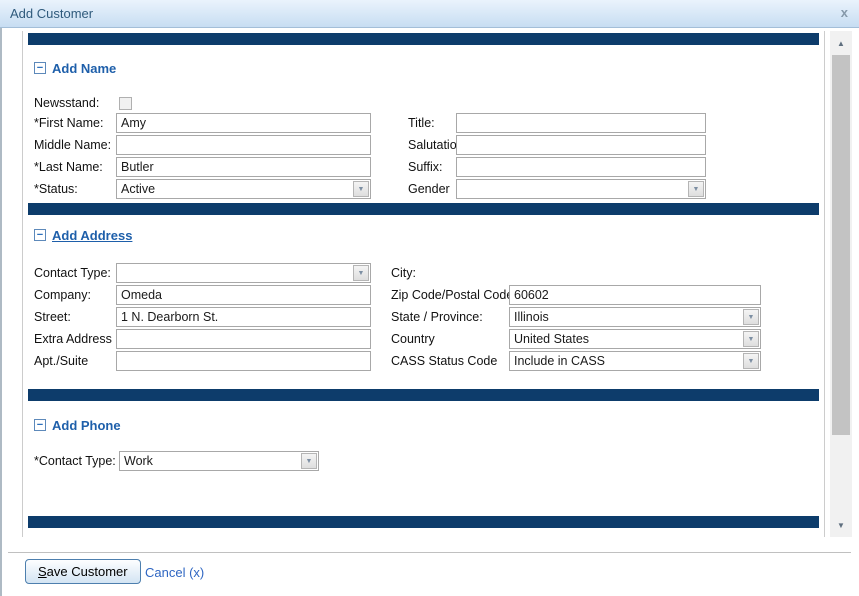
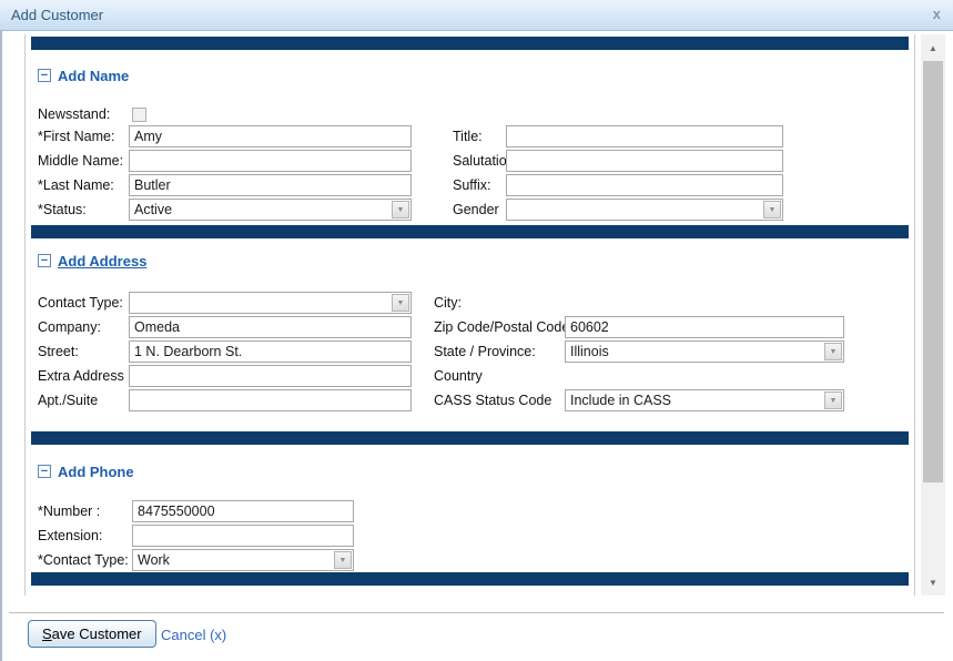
  Add Customer
  x
  −
  Add Name
  Newsstand:
  *First Name:
  Amy
  Title:
  Middle Name:
  Salutatio
  *Last Name:
  Butler
  Suffix:
  *Status:
  Active
  Gender
  −
  Add Address
  Contact Type:
  City:
  Company:
  Omeda
  Zip Code/Postal Cod
  60602
  Street:
  1 N. Dearborn St.
  State / Province:
  Illinois
  Extra Address
  Country
- United States
  Apt./Suite
  CASS Status Code
  Include in CASS
  −
  Add Phone
+ *Number :
+ 8475550000
+ Extension:
  *Contact Type:
  Work
  ▲
  ▼
  Save Customer
  Cancel (x)
